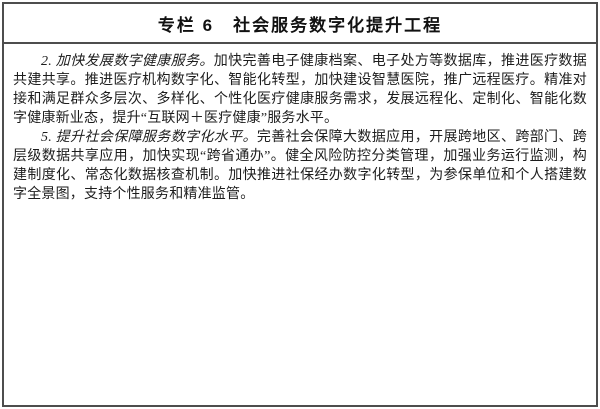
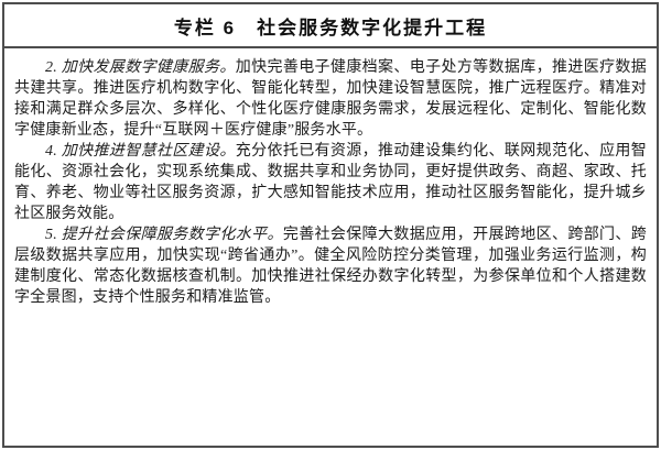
  专栏 6 社会服务数字化提升工程
  2. 加快发展数字健康服务。加快完善电子健康档案、电子处方等数据库，推进医疗数据共建共享。推进医疗机构数字化、智能化转型，加快建设智慧医院，推广远程医疗。精准对接和满足群众多层次、多样化、个性化医疗健康服务需求，发展远程化、定制化、智能化数字健康新业态，提升“互联网＋医疗健康”服务水平。
+ 4. 加快推进智慧社区建设。充分依托已有资源，推动建设集约化、联网规范化、应用智能化、资源社会化，实现系统集成、数据共享和业务协同，更好提供政务、商超、家政、托育、养老、物业等社区服务资源，扩大感知智能技术应用，推动社区服务智能化，提升城乡社区服务效能。
  5. 提升社会保障服务数字化水平。完善社会保障大数据应用，开展跨地区、跨部门、跨层级数据共享应用，加快实现“跨省通办”。健全风险防控分类管理，加强业务运行监测，构建制度化、常态化数据核查机制。加快推进社保经办数字化转型，为参保单位和个人搭建数字全景图，支持个性服务和精准监管。
